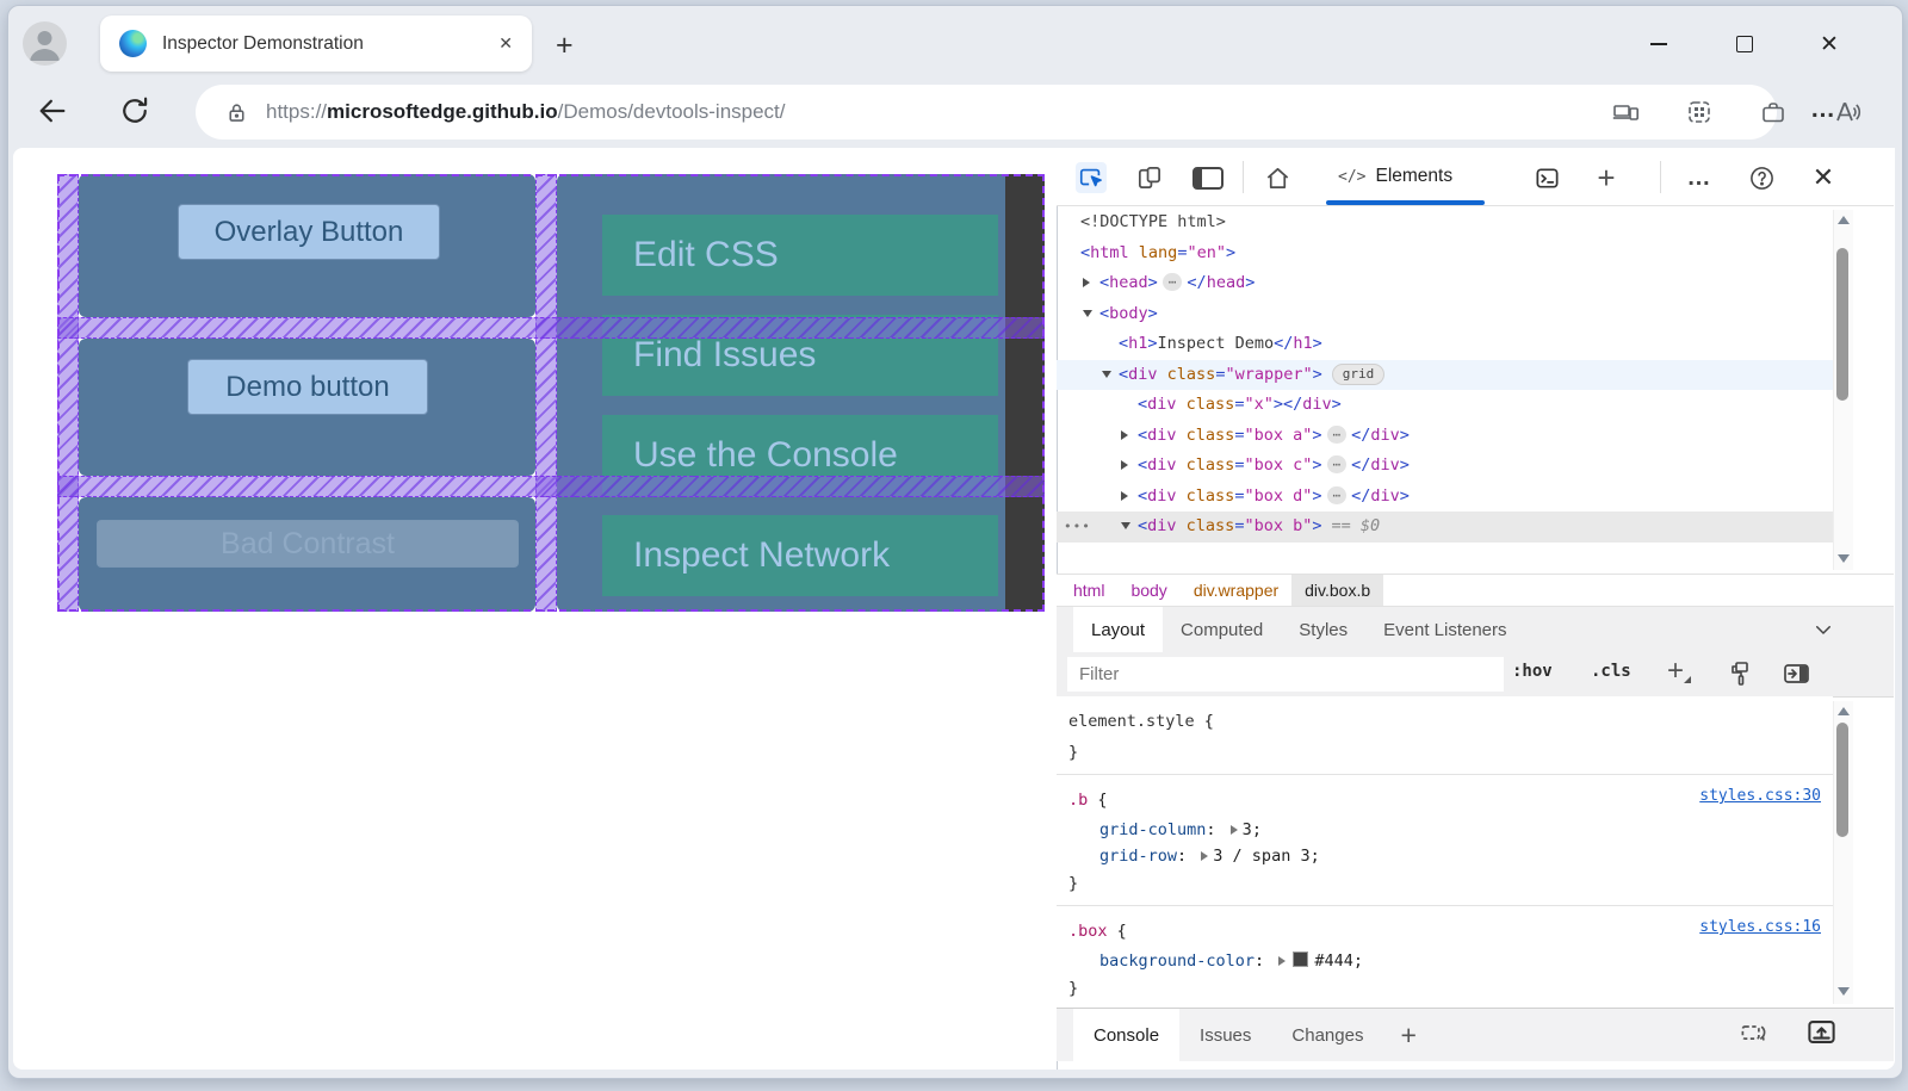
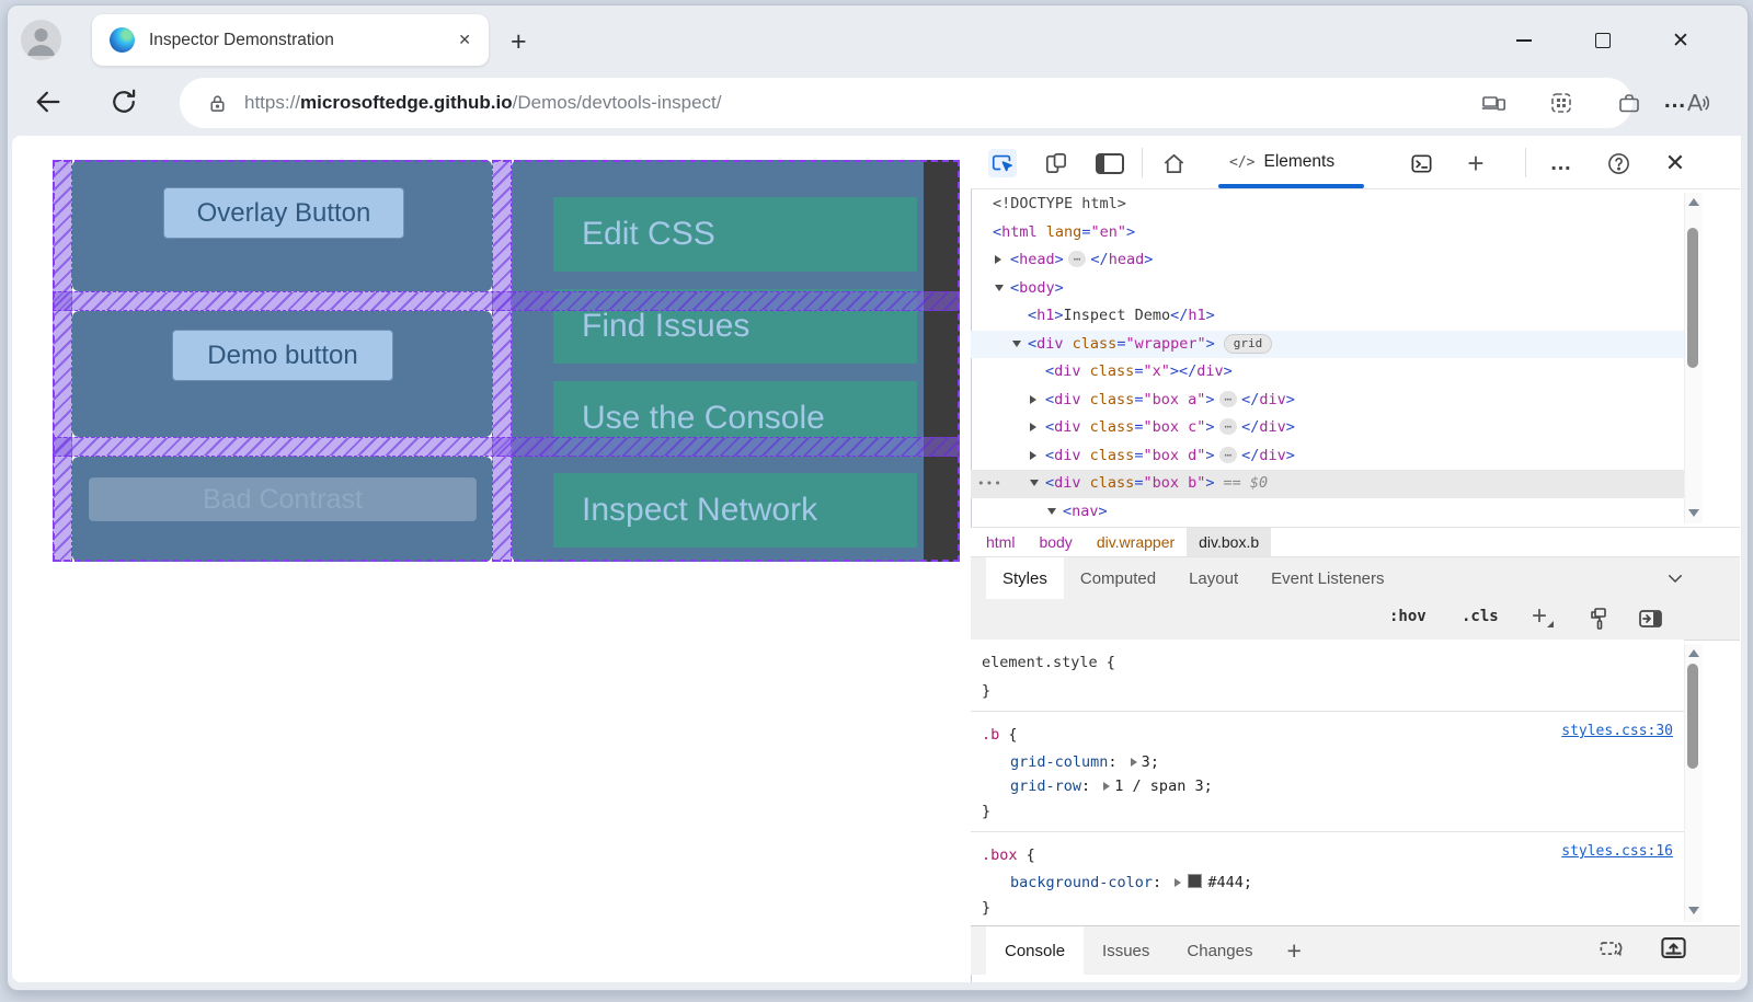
  Inspector Demonstration
  ✕
  +
  ✕
  https://microsoftedge.github.io/Demos/devtools-inspect/
  …
  Overlay Button
  Demo button
  Edit CSS
  Find Issues
  Use the Console
  Inspect Network
  </>
  Elements
  +
  …
  ✕
  <!DOCTYPE html>
  <html lang="en">
  <head> ⋯ </head>
  <body>
  <h1>Inspect Demo</h1>
  <div class="wrapper"> grid
  <div class="x"></div>
  <div class="box a"> ⋯ </div>
  <div class="box c"> ⋯ </div>
  <div class="box d"> ⋯ </div>
  •••
  <div class="box b"> == $0
+ <nav>
  html
  body
  div.wrapper
  div.box.b
- Layout
+ Styles
  Computed
- Styles
+ Layout
  Event Listeners
- Filter
  :hov
  .cls
  +
  element.style {
  }
  .b {
  styles.css:30
  grid-column: 3;
- grid-row: 3 / span 3;
+ grid-row: 1 / span 3;
  }
  .box {
  styles.css:16
  background-color: #444;
  }
  Console
  Issues
  Changes
  +
